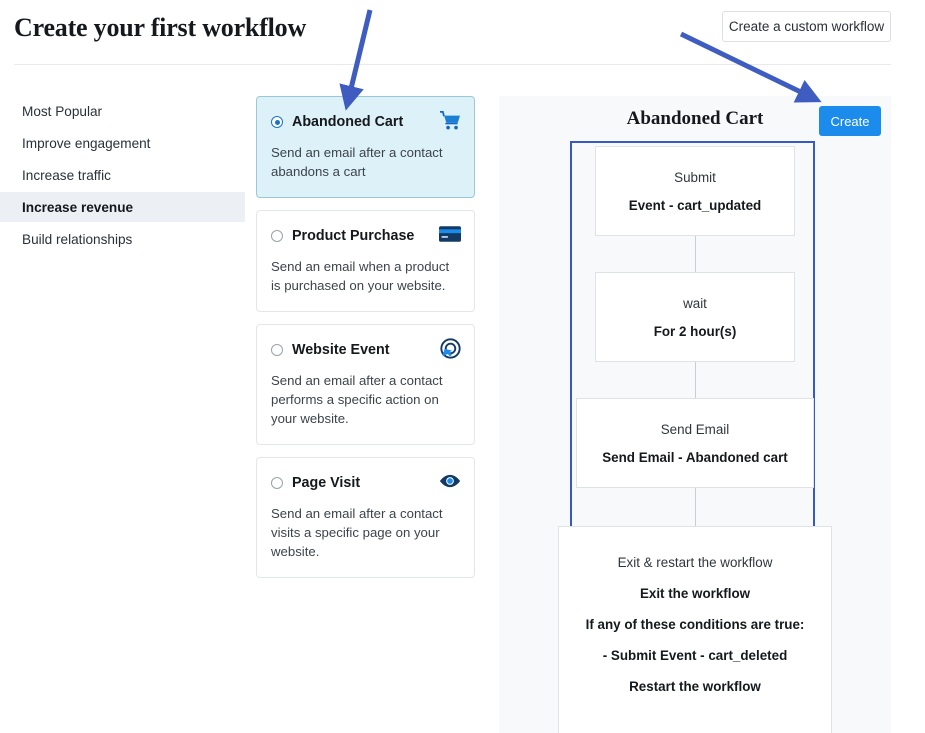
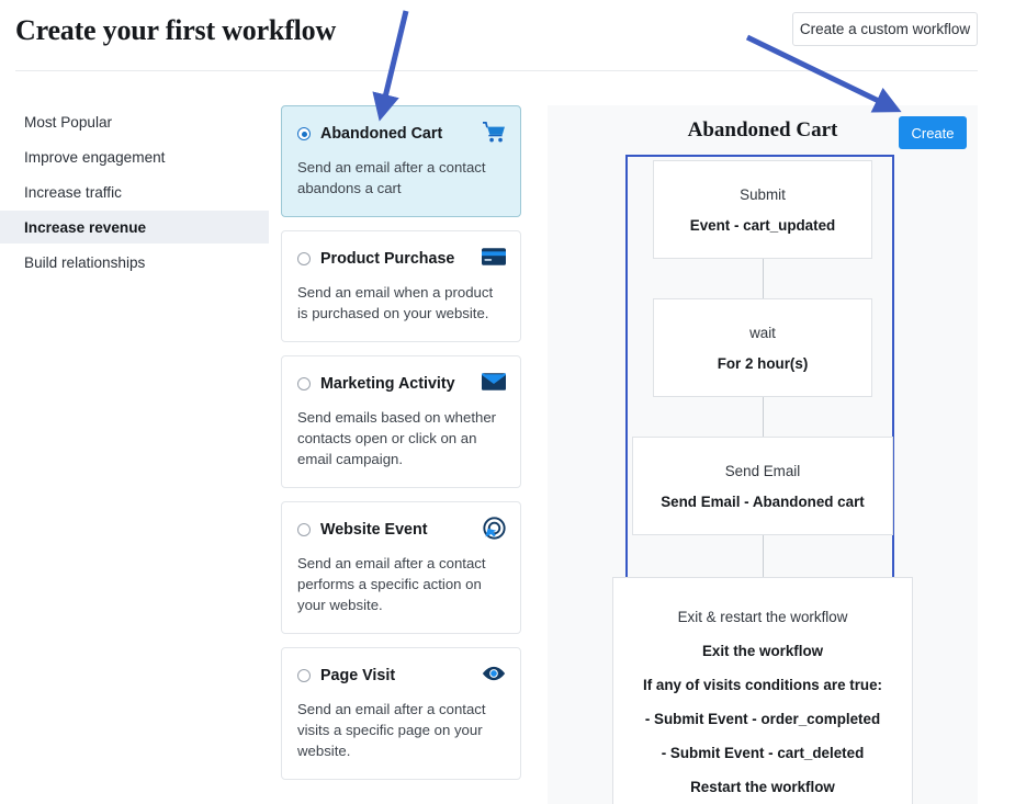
  Create your first workflow
  Create a custom workflow
  Most Popular
  Improve engagement
  Increase traffic
  Increase revenue
  Build relationships
  Abandoned Cart
  Send an email after a contact abandons a cart
  Product Purchase
  Send an email when a product is purchased on your website.
+ Marketing Activity
+ Send emails based on whether contacts open or click on an email campaign.
  Website Event
  Send an email after a contact performs a specific action on your website.
  Page Visit
  Send an email after a contact visits a specific page on your website.
  Abandoned Cart
  Create
  Submit
  Event - cart_updated
  wait
  For 2 hour(s)
  Send Email
  Send Email - Abandoned cart
  Exit & restart the workflow
  Exit the workflow
- If any of these conditions are true:
+ If any of visits conditions are true:
+ - Submit Event - order_completed
  - Submit Event - cart_deleted
  Restart the workflow
